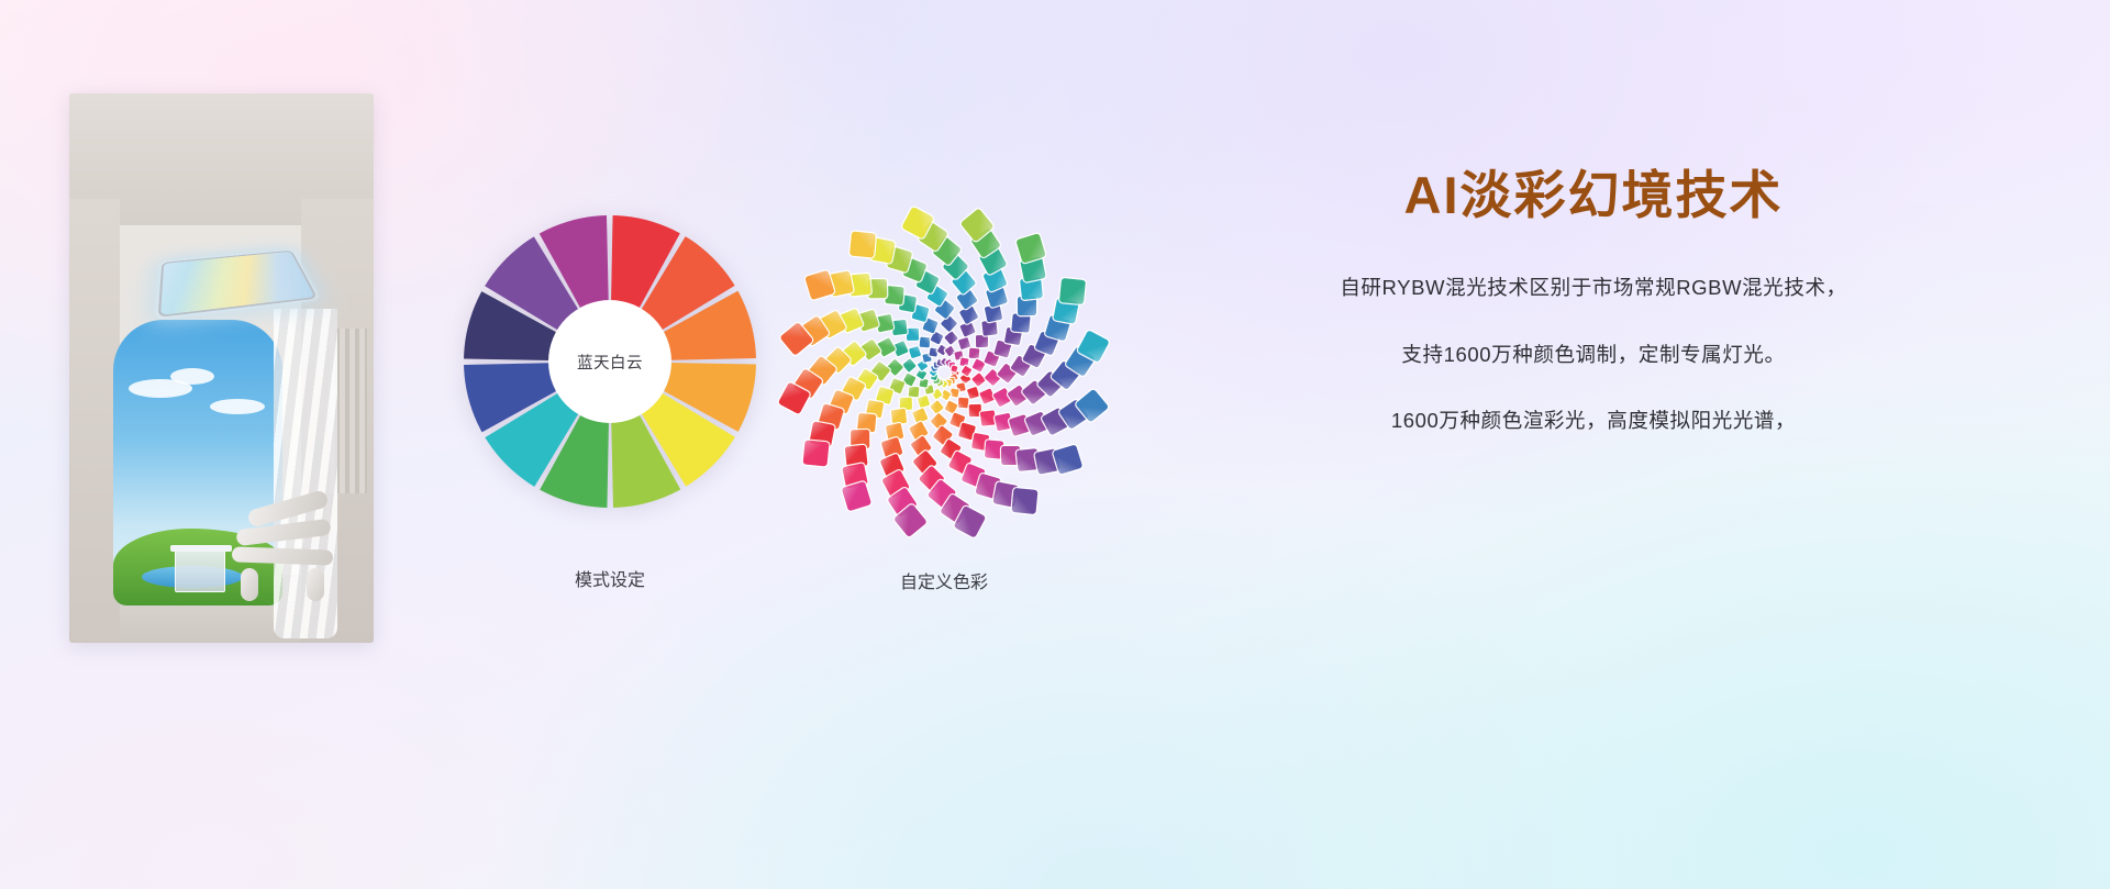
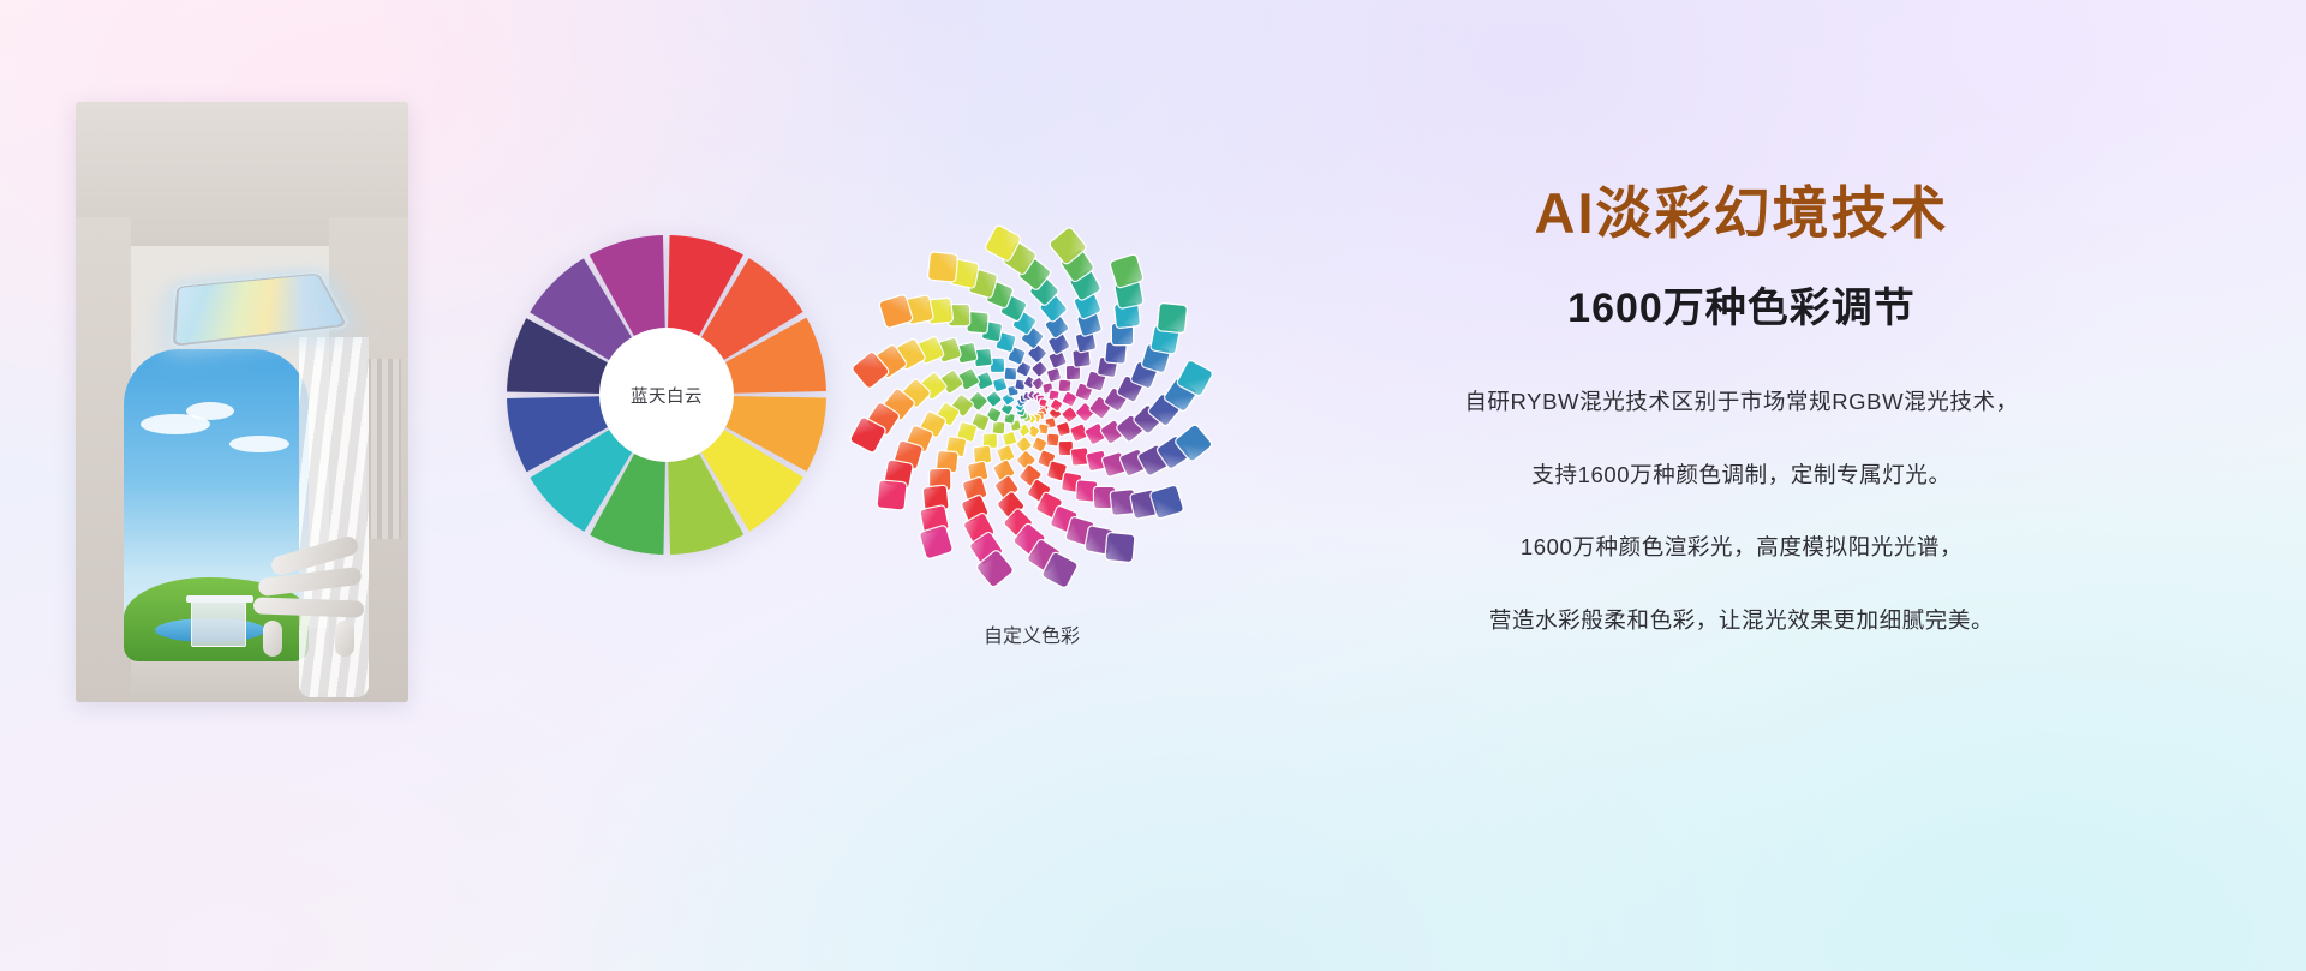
  蓝天白云
- 模式设定
  自定义色彩
  AI淡彩幻境技术
+ 1600万种色彩调节
  自研RYBW混光技术区别于市场常规RGBW混光技术，
  支持1600万种颜色调制，定制专属灯光。
  1600万种颜色渲彩光，高度模拟阳光光谱，
+ 营造水彩般柔和色彩，让混光效果更加细腻完美。
